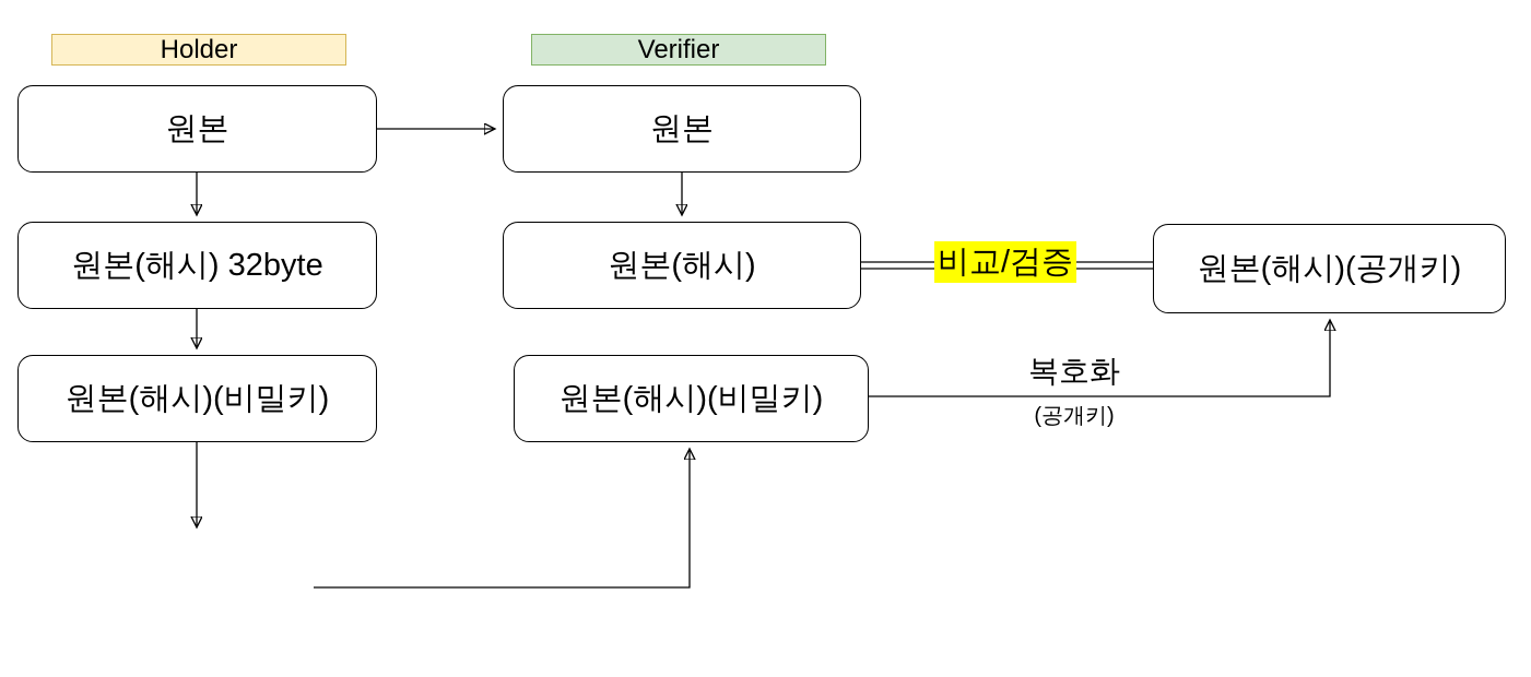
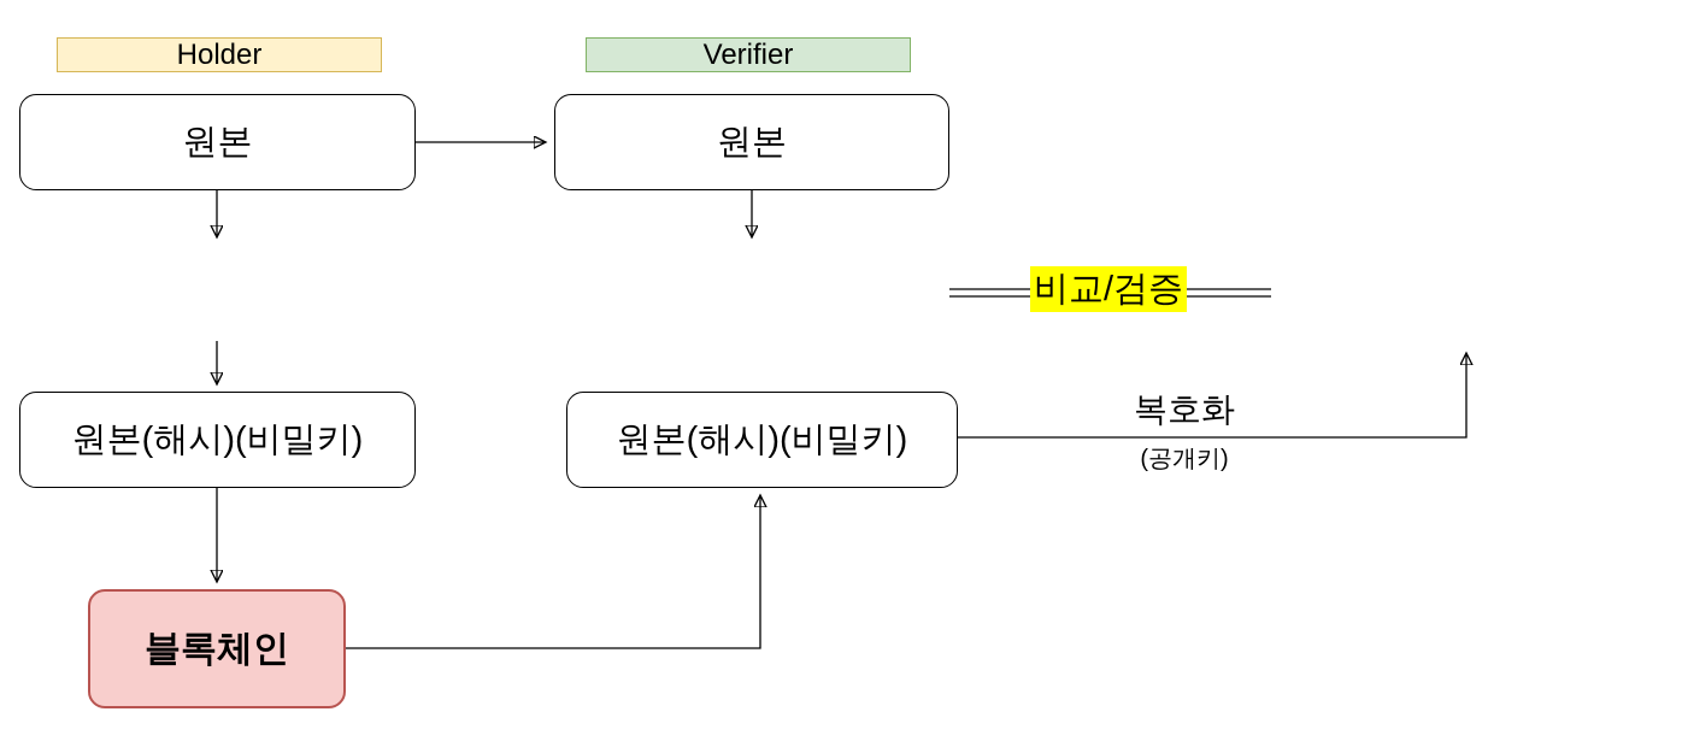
  Holder
  Verifier
  원본
  원본
- 원본(해시) 32byte
- 원본(해시)
- 원본(해시)(공개키)
  원본(해시)(비밀키)
  원본(해시)(비밀키)
+ 블록체인
  비교/검증
  복호화
  (공개키)
